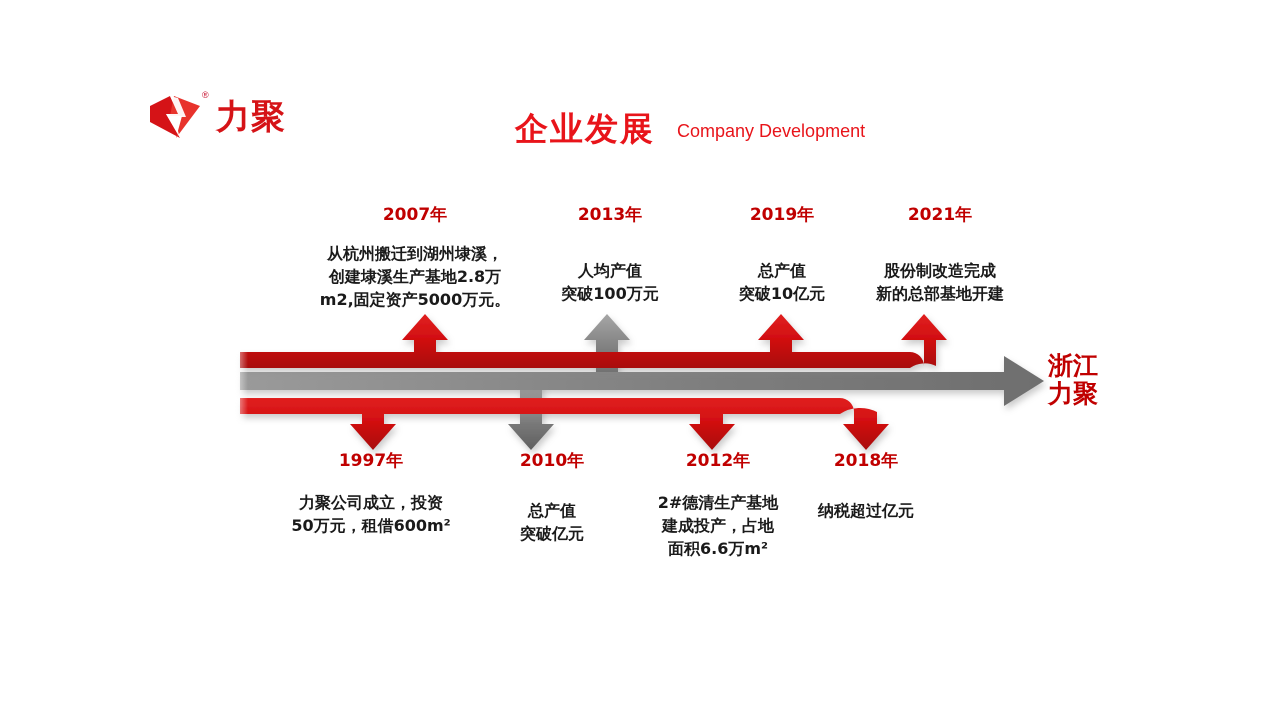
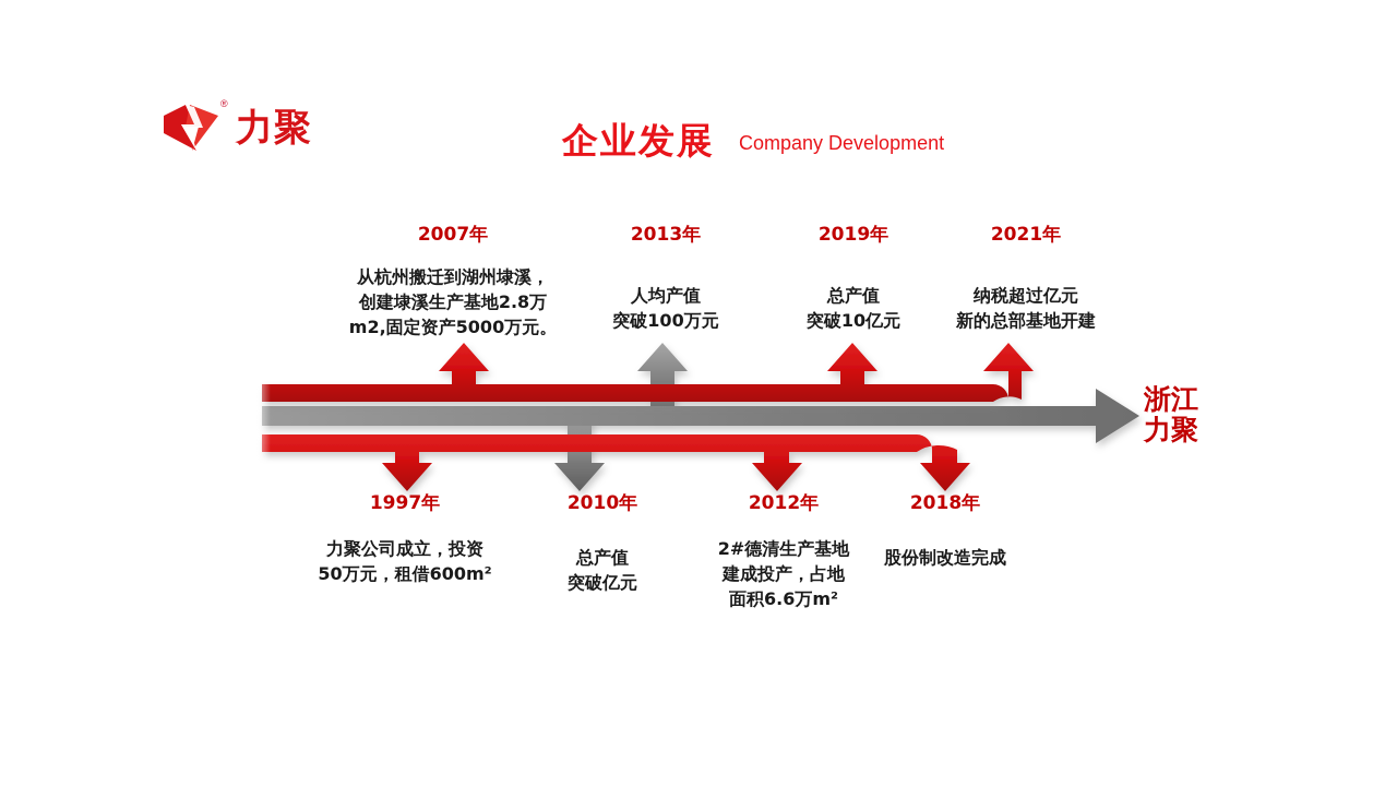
  ®
  力聚
  企业发展
  Company Development
  2007年
  从杭州搬迁到湖州埭溪，
  创建埭溪生产基地2.8万
  m2,固定资产5000万元。
  2013年
  人均产值
  突破100万元
  2019年
  总产值
  突破10亿元
  2021年
- 股份制改造完成
+ 纳税超过亿元
  新的总部基地开建
  1997年
  力聚公司成立，投资
  50万元，租借600m²
  2010年
  总产值
  突破亿元
  2012年
  2#德清生产基地
  建成投产，占地
  面积6.6万m²
  2018年
- 纳税超过亿元
+ 股份制改造完成
  浙江
  力聚
